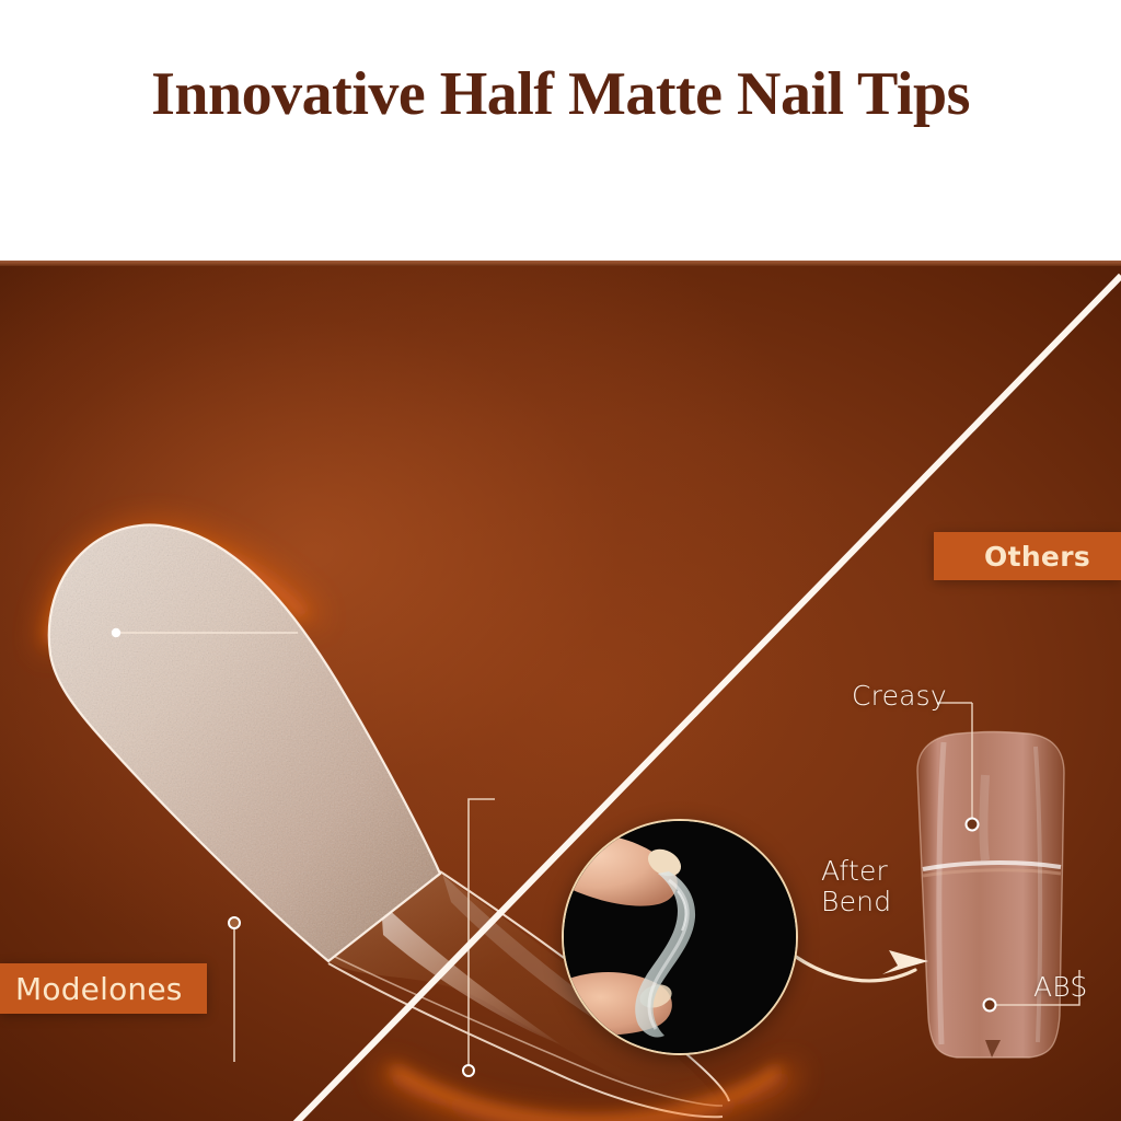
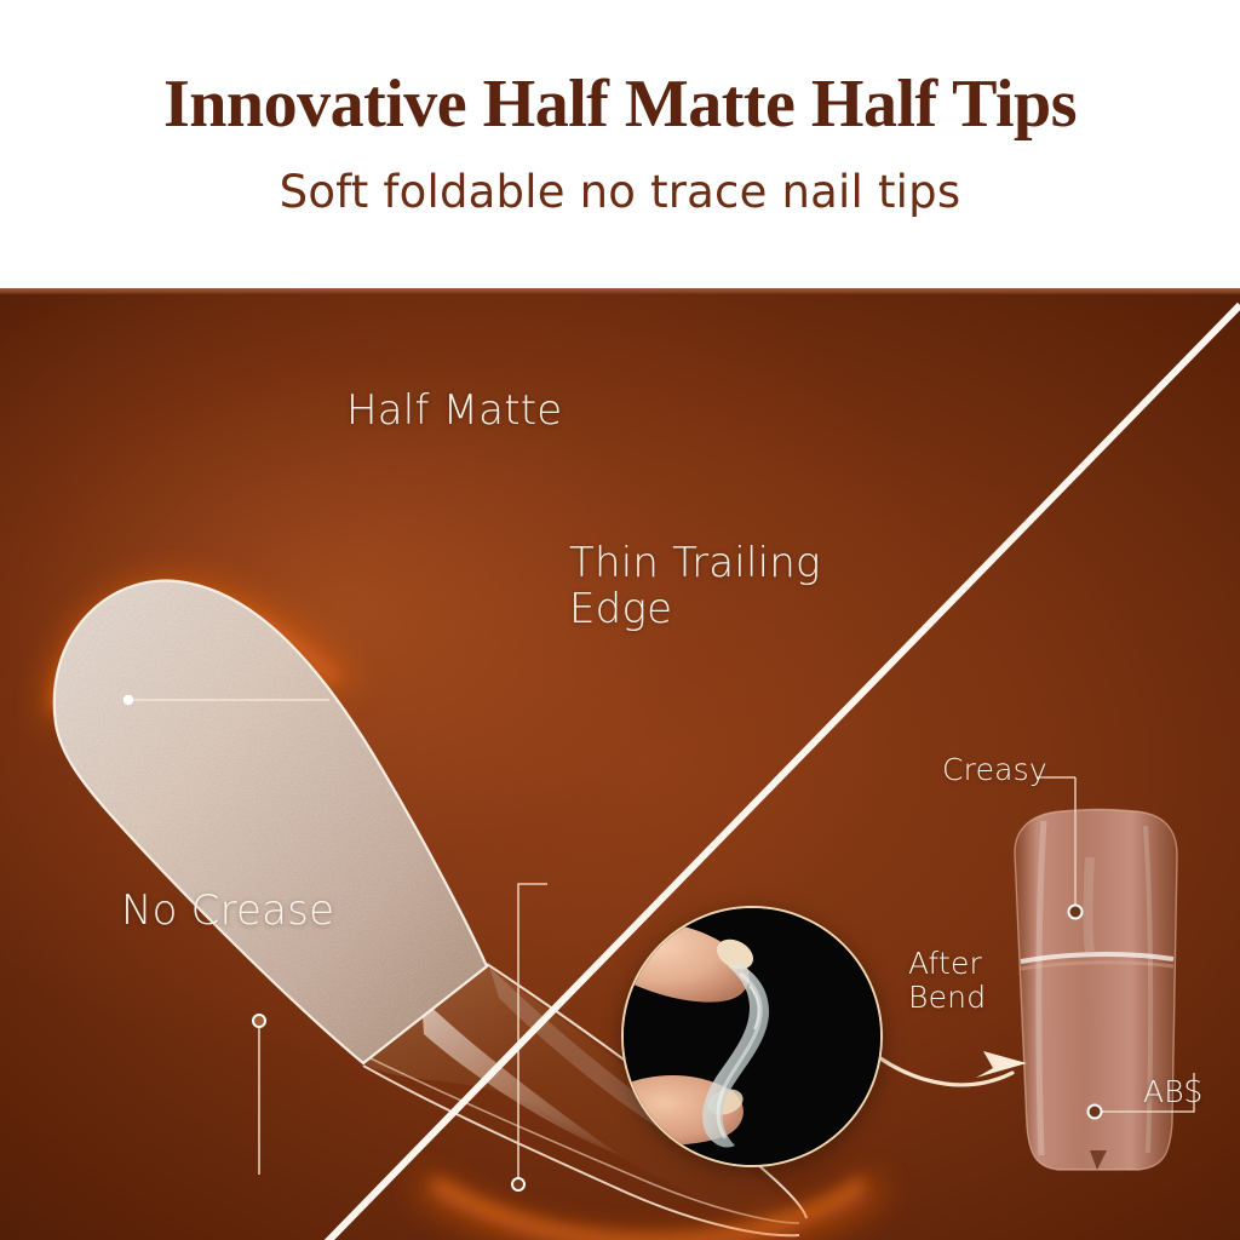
- Innovative Half Matte Nail Tips
+ Innovative Half Matte Half Tips
+ Soft foldable no trace nail tips
+ Half Matte
+ Thin Trailing
+ Edge
+ No Crease
  Creasy
  After
  Bend
  ABS
- Others
- Modelones
